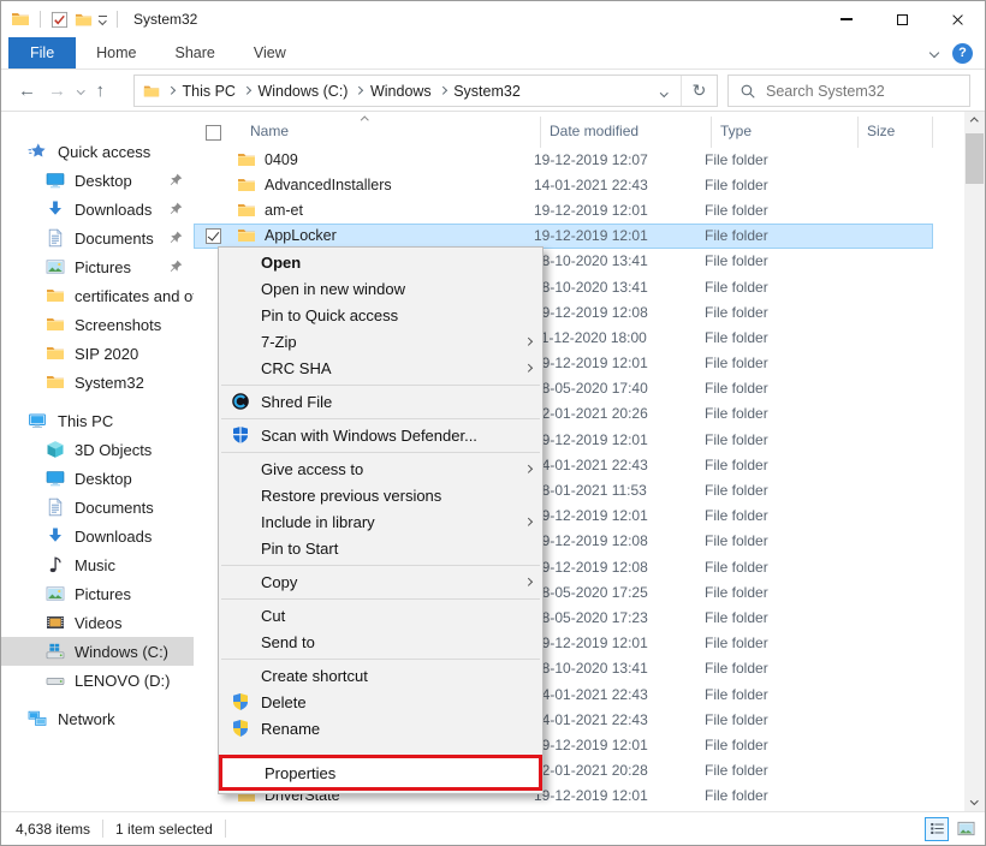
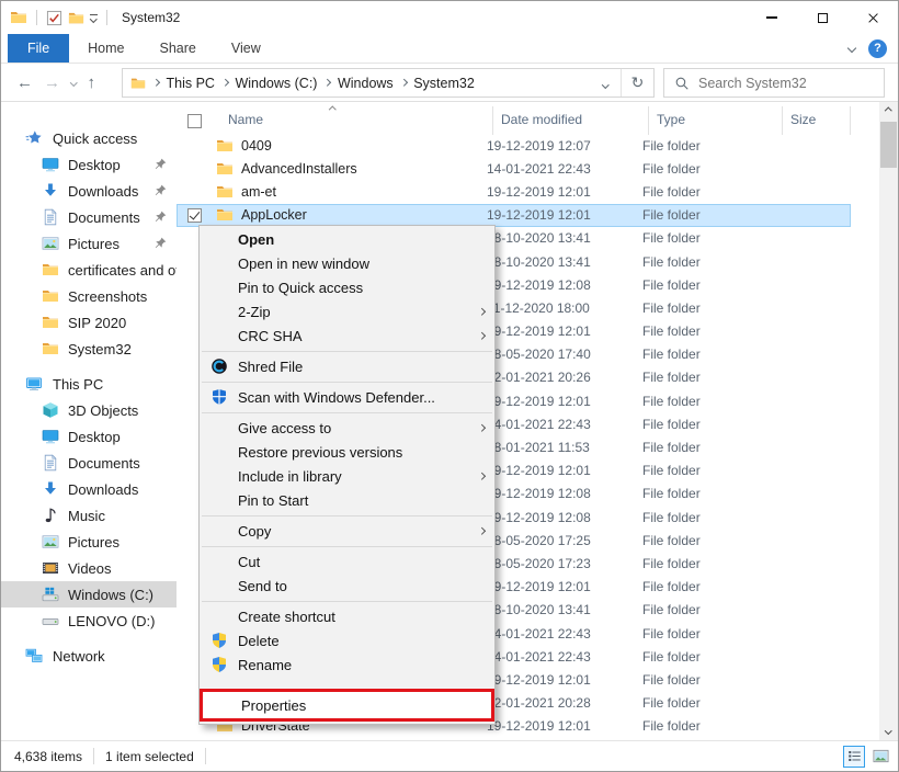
  System32
  File
  Home
  Share
  View
  ?
  ←
  →
  ↑
  This PC
  Windows (C:)
  Windows
  System32
  ↻
  Search System32
  Quick access
  Desktop
  Downloads
  Documents
  Pictures
  certificates and o
  Screenshots
  SIP 2020
  System32
  This PC
  3D Objects
  Desktop
  Documents
  Downloads
  Music
  Pictures
  Videos
  Windows (C:)
  LENOVO (D:)
  Network
  Name
  Date modified
  Type
  Size
  0409
  19-12-2019 12:07
  File folder
  AdvancedInstallers
  14-01-2021 22:43
  File folder
  am-et
  19-12-2019 12:01
  File folder
  AppLocker
  19-12-2019 12:01
  File folder
  8-10-2020 13:41
  File folder
  8-10-2020 13:41
  File folder
  9-12-2019 12:08
  File folder
  1-12-2020 18:00
  File folder
  9-12-2019 12:01
  File folder
  8-05-2020 17:40
  File folder
  2-01-2021 20:26
  File folder
  9-12-2019 12:01
  File folder
  4-01-2021 22:43
  File folder
  8-01-2021 11:53
  File folder
  9-12-2019 12:01
  File folder
  9-12-2019 12:08
  File folder
  9-12-2019 12:08
  File folder
  8-05-2020 17:25
  File folder
  8-05-2020 17:23
  File folder
  9-12-2019 12:01
  File folder
  8-10-2020 13:41
  File folder
  4-01-2021 22:43
  File folder
  4-01-2021 22:43
  File folder
  9-12-2019 12:01
  File folder
  2-01-2021 20:28
  File folder
  DriverState
  19-12-2019 12:01
  File folder
  Open
  Open in new window
  Pin to Quick access
- 7-Zip
+ 2-Zip
  CRC SHA
  Shred File
  Scan with Windows Defender...
  Give access to
  Restore previous versions
  Include in library
  Pin to Start
  Copy
  Cut
  Send to
  Create shortcut
  Delete
  Rename
  Properties
  4,638 items
  1 item selected
